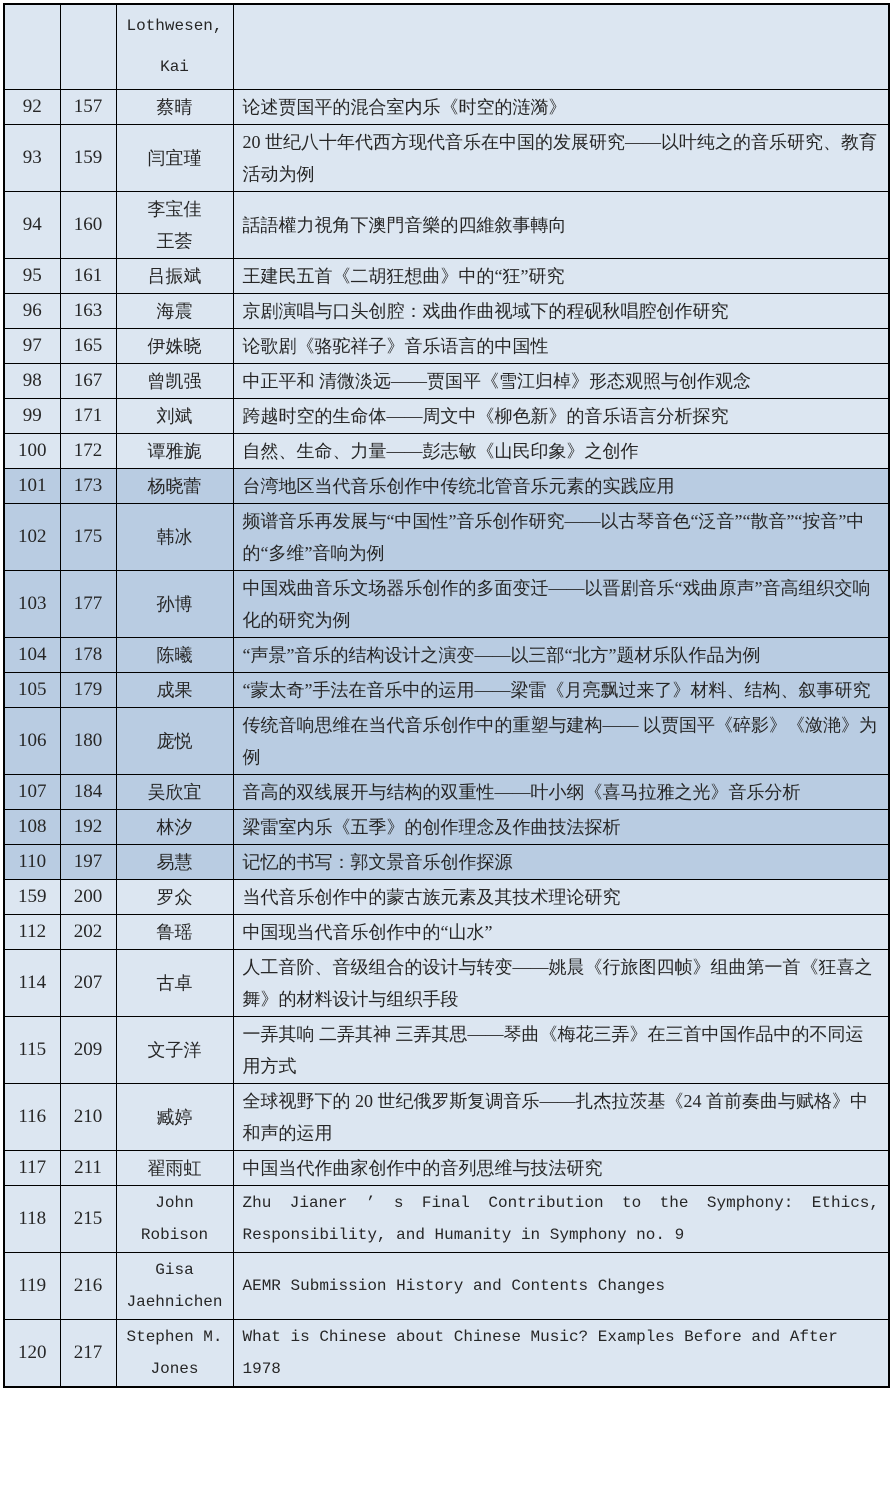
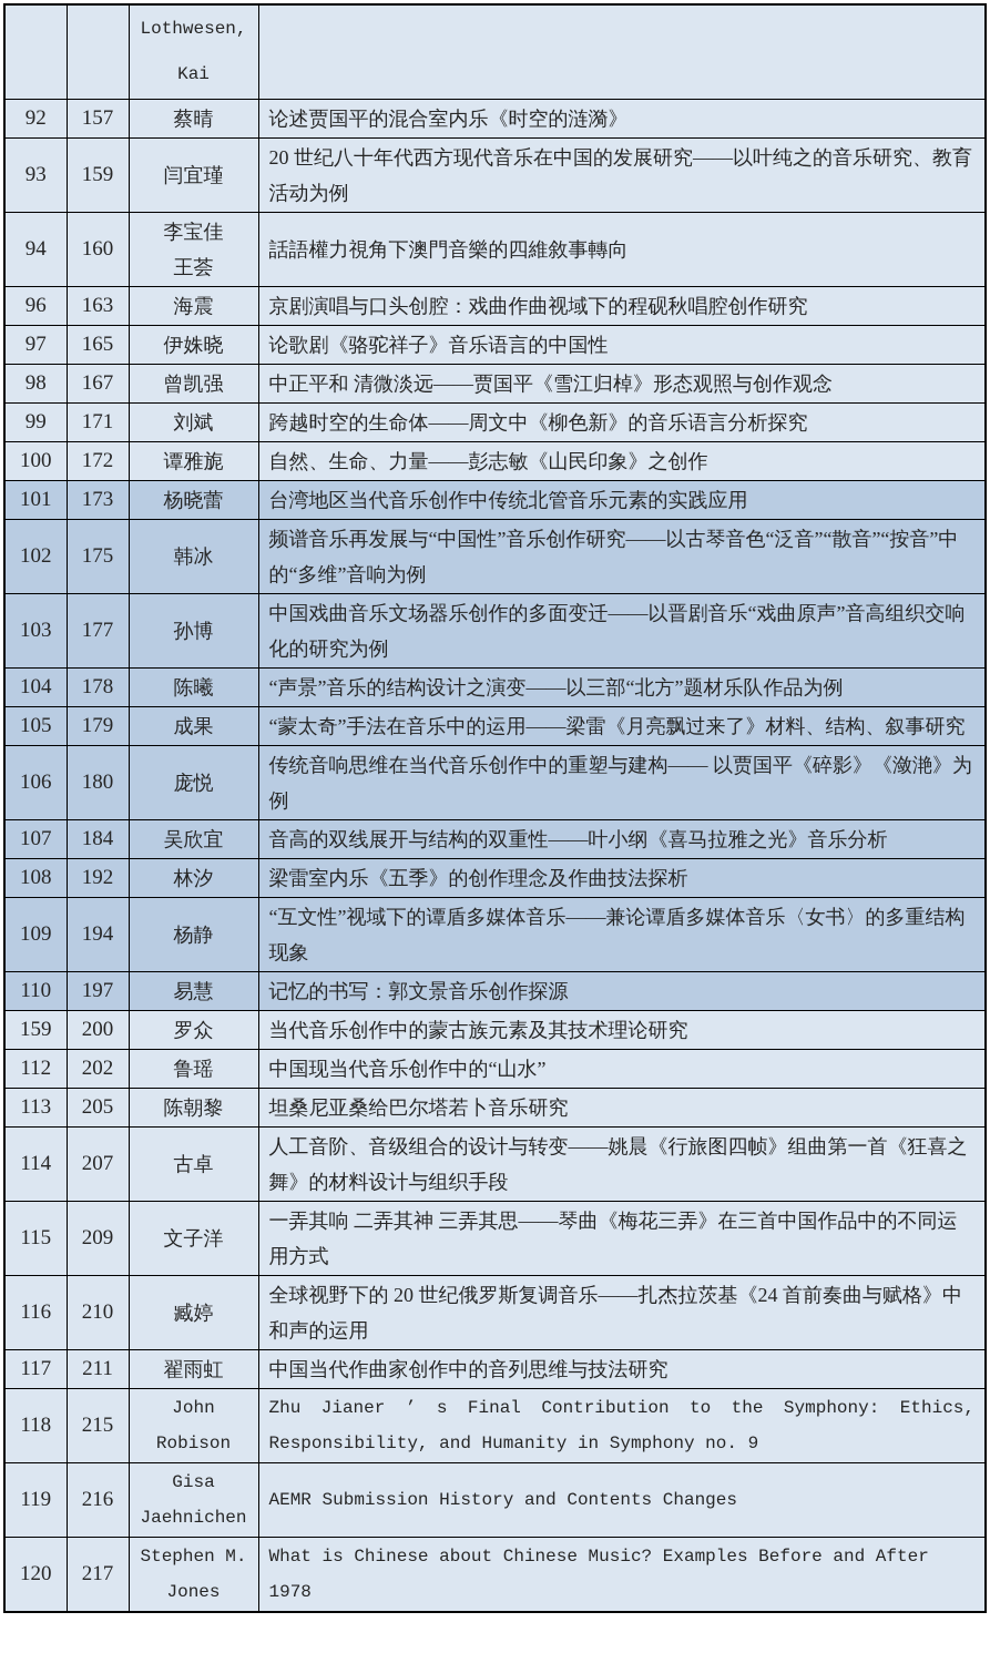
  		Lothwesen, Kai
  92	157	蔡晴	论述贾国平的混合室内乐《时空的涟漪》
  93	159	闫宜瑾	20 世纪八十年代西方现代音乐在中国的发展研究——以叶纯之的音乐研究、教育活动为例
  94	160	李宝佳 王荟	話語權力視角下澳門音樂的四維敘事轉向
- 95	161	吕振斌	王建民五首《二胡狂想曲》中的“狂”研究
  96	163	海震	京剧演唱与口头创腔：戏曲作曲视域下的程砚秋唱腔创作研究
  97	165	伊姝晓	论歌剧《骆驼祥子》音乐语言的中国性
  98	167	曾凯强	中正平和 清微淡远——贾国平《雪江归棹》形态观照与创作观念
  99	171	刘斌	跨越时空的生命体——周文中《柳色新》的音乐语言分析探究
  100	172	谭雅旎	自然、生命、力量——彭志敏《山民印象》之创作
  101	173	杨晓蕾	台湾地区当代音乐创作中传统北管音乐元素的实践应用
  102	175	韩冰	频谱音乐再发展与“中国性”音乐创作研究——以古琴音色“泛音”“散音”“按音”中的“多维”音响为例
  103	177	孙博	中国戏曲音乐文场器乐创作的多面变迁——以晋剧音乐“戏曲原声”音高组织交响化的研究为例
  104	178	陈曦	“声景”音乐的结构设计之演变——以三部“北方”题材乐队作品为例
  105	179	成果	“蒙太奇”手法在音乐中的运用——梁雷《月亮飘过来了》材料、结构、叙事研究
  106	180	庞悦	传统音响思维在当代音乐创作中的重塑与建构—— 以贾国平《碎影》《潋滟》为例
  107	184	吴欣宜	音高的双线展开与结构的双重性——叶小纲《喜马拉雅之光》音乐分析
  108	192	林汐	梁雷室内乐《五季》的创作理念及作曲技法探析
+ 109	194	杨静	“互文性”视域下的谭盾多媒体音乐——兼论谭盾多媒体音乐〈女书〉的多重结构现象
  110	197	易慧	记忆的书写：郭文景音乐创作探源
  159	200	罗众	当代音乐创作中的蒙古族元素及其技术理论研究
  112	202	鲁瑶	中国现当代音乐创作中的“山水”
+ 113	205	陈朝黎	坦桑尼亚桑给巴尔塔若卜音乐研究
  114	207	古卓	人工音阶、音级组合的设计与转变——姚晨《行旅图四帧》组曲第一首《狂喜之舞》的材料设计与组织手段
  115	209	文子洋	一弄其响 二弄其神 三弄其思——琴曲《梅花三弄》在三首中国作品中的不同运用方式
  116	210	臧婷	全球视野下的 20 世纪俄罗斯复调音乐——扎杰拉茨基《24 首前奏曲与赋格》中和声的运用
  117	211	翟雨虹	中国当代作曲家创作中的音列思维与技法研究
  118	215	John Robison	Zhu Jianer ’ s Final Contribution to the Symphony: Ethics, Responsibility, and Humanity in Symphony no. 9
  119	216	Gisa Jaehnichen	AEMR Submission History and Contents Changes
  120	217	Stephen M. Jones	What is Chinese about Chinese Music? Examples Before and After 1978
